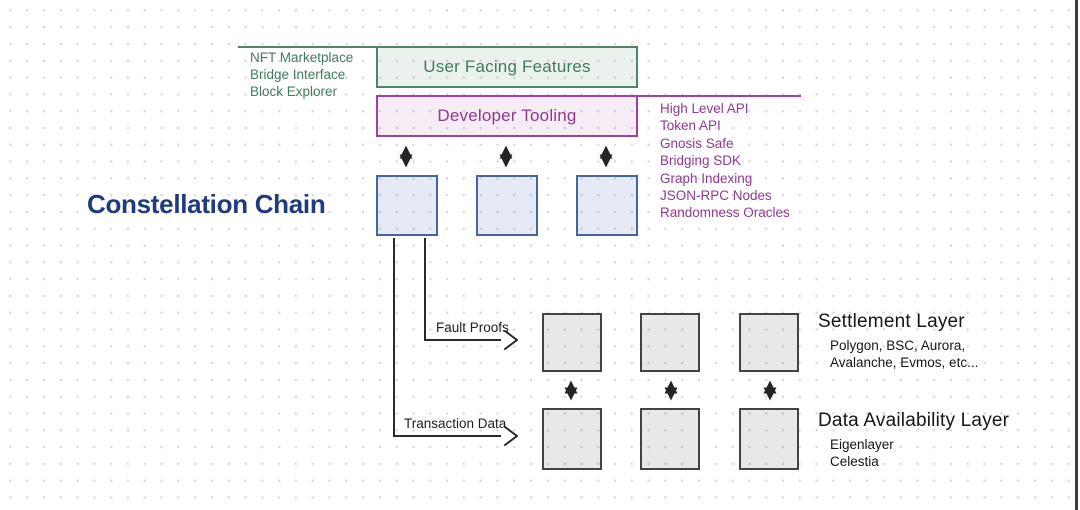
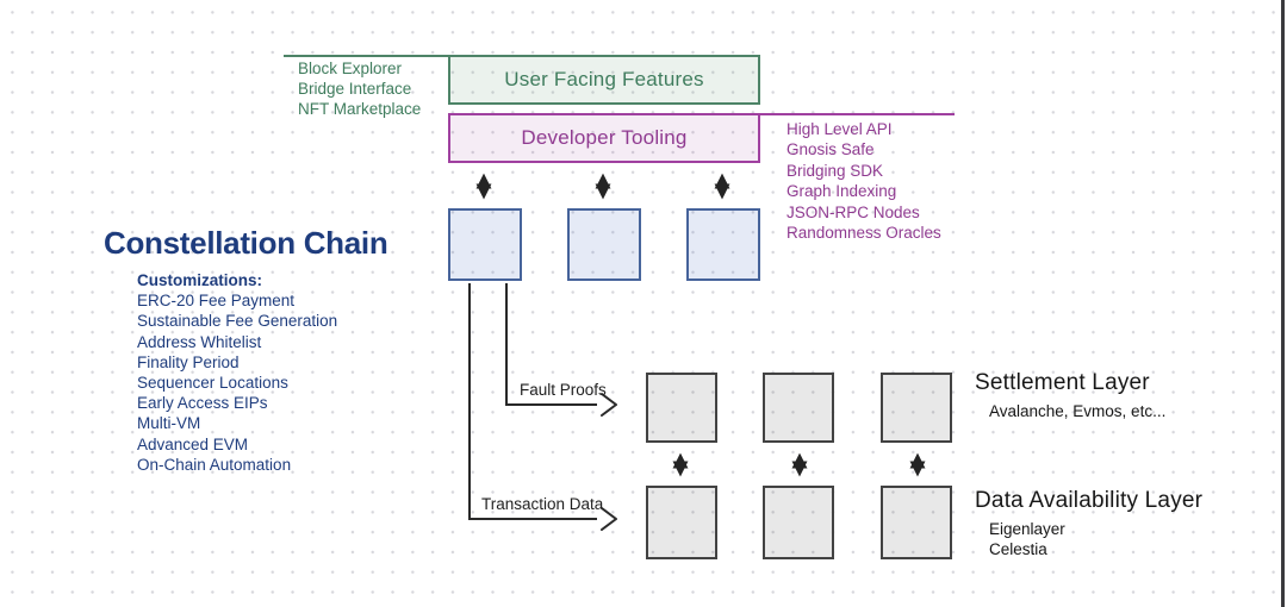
  User Facing Features
- NFT Marketplace
+ Block Explorer
  Bridge Interface
- Block Explorer
+ NFT Marketplace
  Developer Tooling
  High Level API
- Token API
  Gnosis Safe
  Bridging SDK
  Graph Indexing
  JSON-RPC Nodes
  Randomness Oracles
  Constellation Chain
+ Customizations:
+ ERC-20 Fee Payment
+ Sustainable Fee Generation
+ Address Whitelist
+ Finality Period
+ Sequencer Locations
+ Early Access EIPs
+ Multi-VM
+ Advanced EVM
+ On-Chain Automation
  Fault Proofs
  Transaction Data
  Settlement Layer
- Polygon, BSC, Aurora,
  Avalanche, Evmos, etc...
  Data Availability Layer
  Eigenlayer
  Celestia
